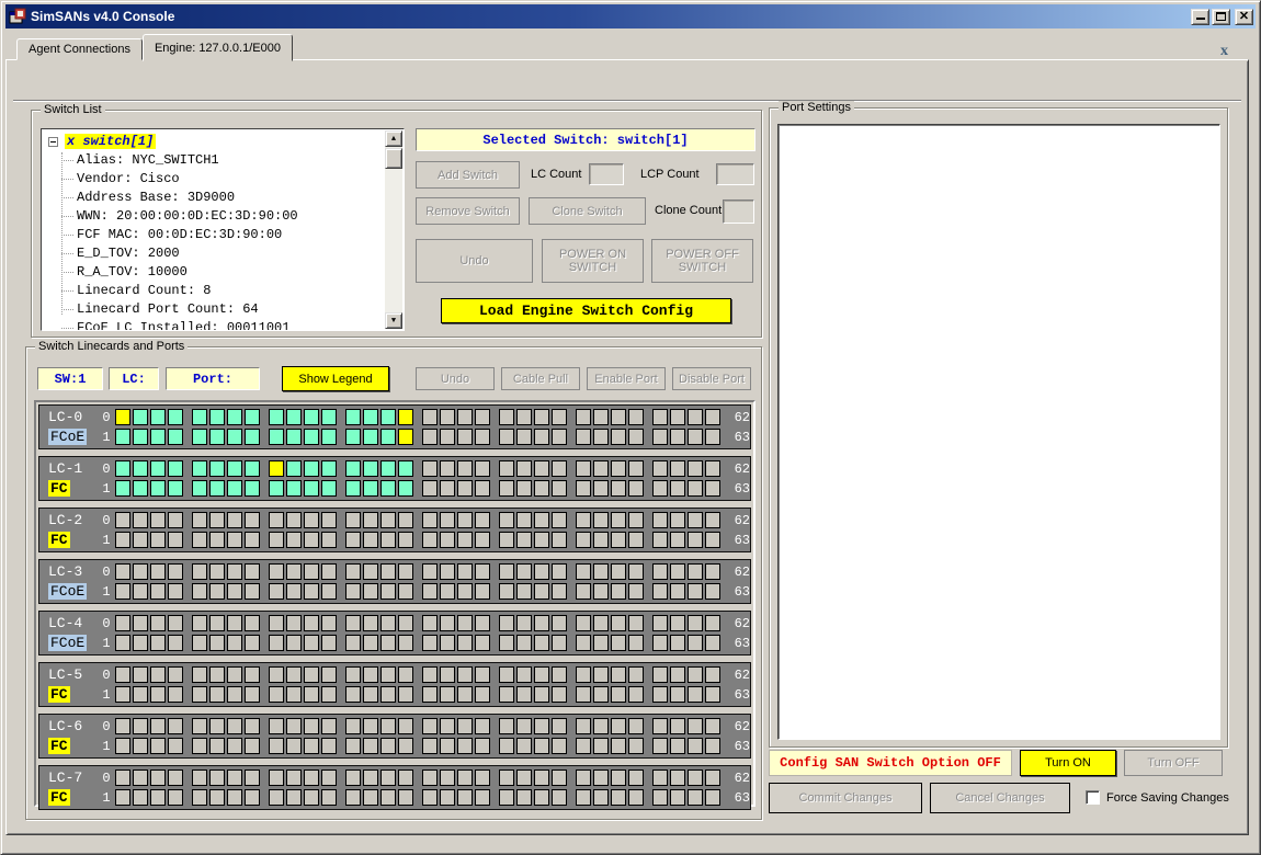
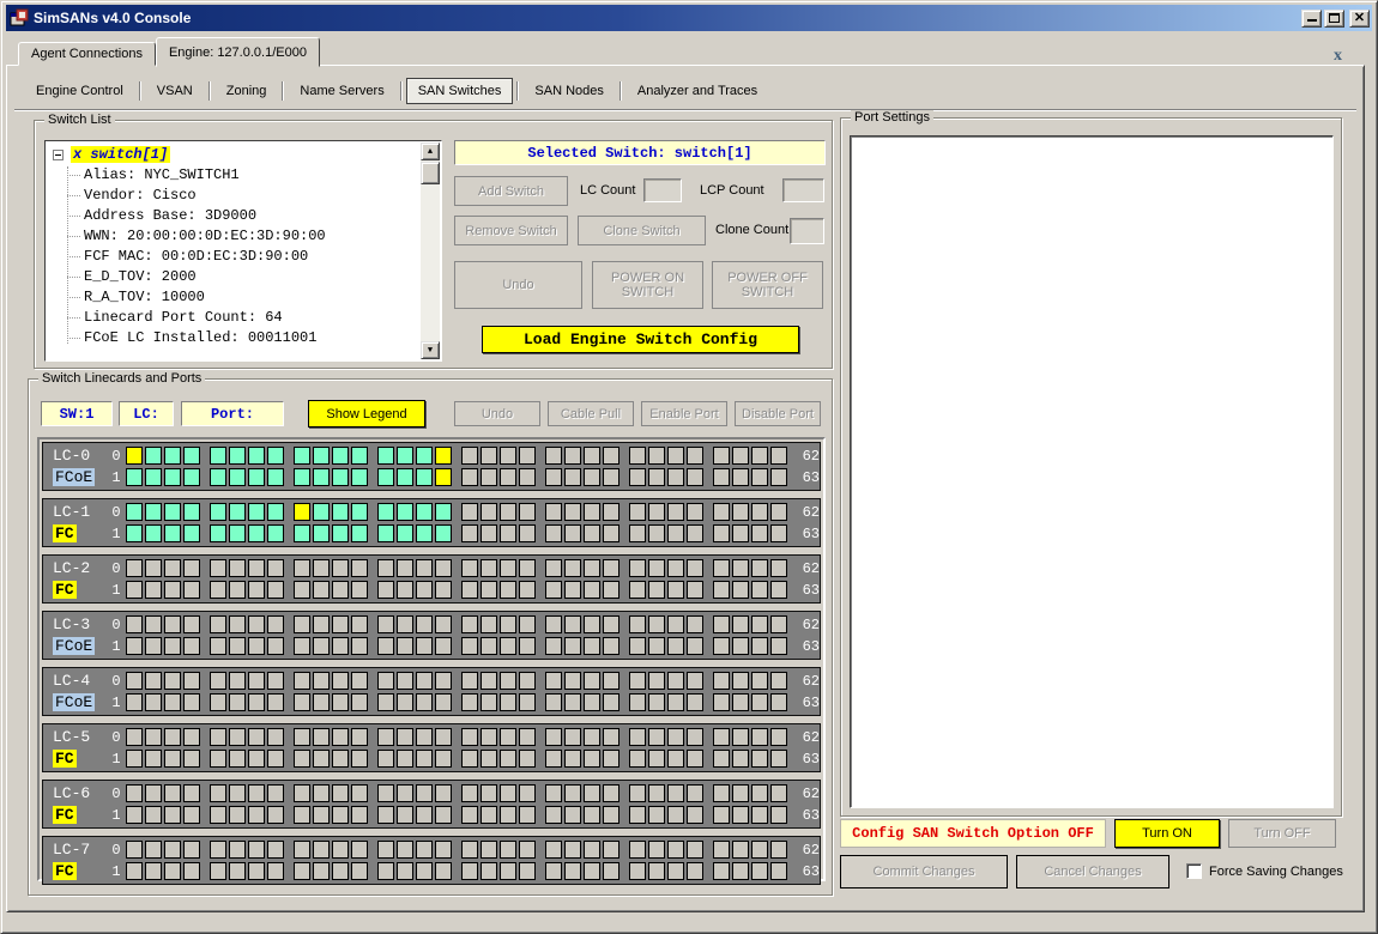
  SimSANs v4.0 Console
  ✕
  Agent Connections
  Engine: 127.0.0.1/E000
  x
+ Engine Control
+ VSAN
+ Zoning
+ Name Servers
+ SAN Switches
+ SAN Nodes
+ Analyzer and Traces
  Switch List
  x switch[1]
  Alias: NYC_SWITCH1
  Vendor: Cisco
  Address Base: 3D9000
  WWN: 20:00:00:0D:EC:3D:90:00
  FCF MAC: 00:0D:EC:3D:90:00
  E_D_TOV: 2000
  R_A_TOV: 10000
- Linecard Count: 8
  Linecard Port Count: 64
  FCoE LC Installed: 00011001
  ▲
  ▼
  Selected Switch: switch[1]
  Add Switch
  LC Count
  LCP Count
  Remove Switch
  Clone Switch
  Clone Count
  Undo
  POWER ON SWITCH
  POWER OFF SWITCH
  Load Engine Switch Config
  Switch Linecards and Ports
  SW:1
  LC:
  Port:
  Show Legend
  Undo
  Cable Pull
  Enable Port
  Disable Port
  LC-0
  FCoE
  0
  62
  1
  63
  LC-1
  FC
  0
  62
  1
  63
  LC-2
  FC
  0
  62
  1
  63
  LC-3
  FCoE
  0
  62
  1
  63
  LC-4
  FCoE
  0
  62
  1
  63
  LC-5
  FC
  0
  62
  1
  63
  LC-6
  FC
  0
  62
  1
  63
  LC-7
  FC
  0
  62
  1
  63
  Port Settings
  Config SAN Switch Option OFF
  Turn ON
  Turn OFF
  Commit Changes
  Cancel Changes
  Force Saving Changes
